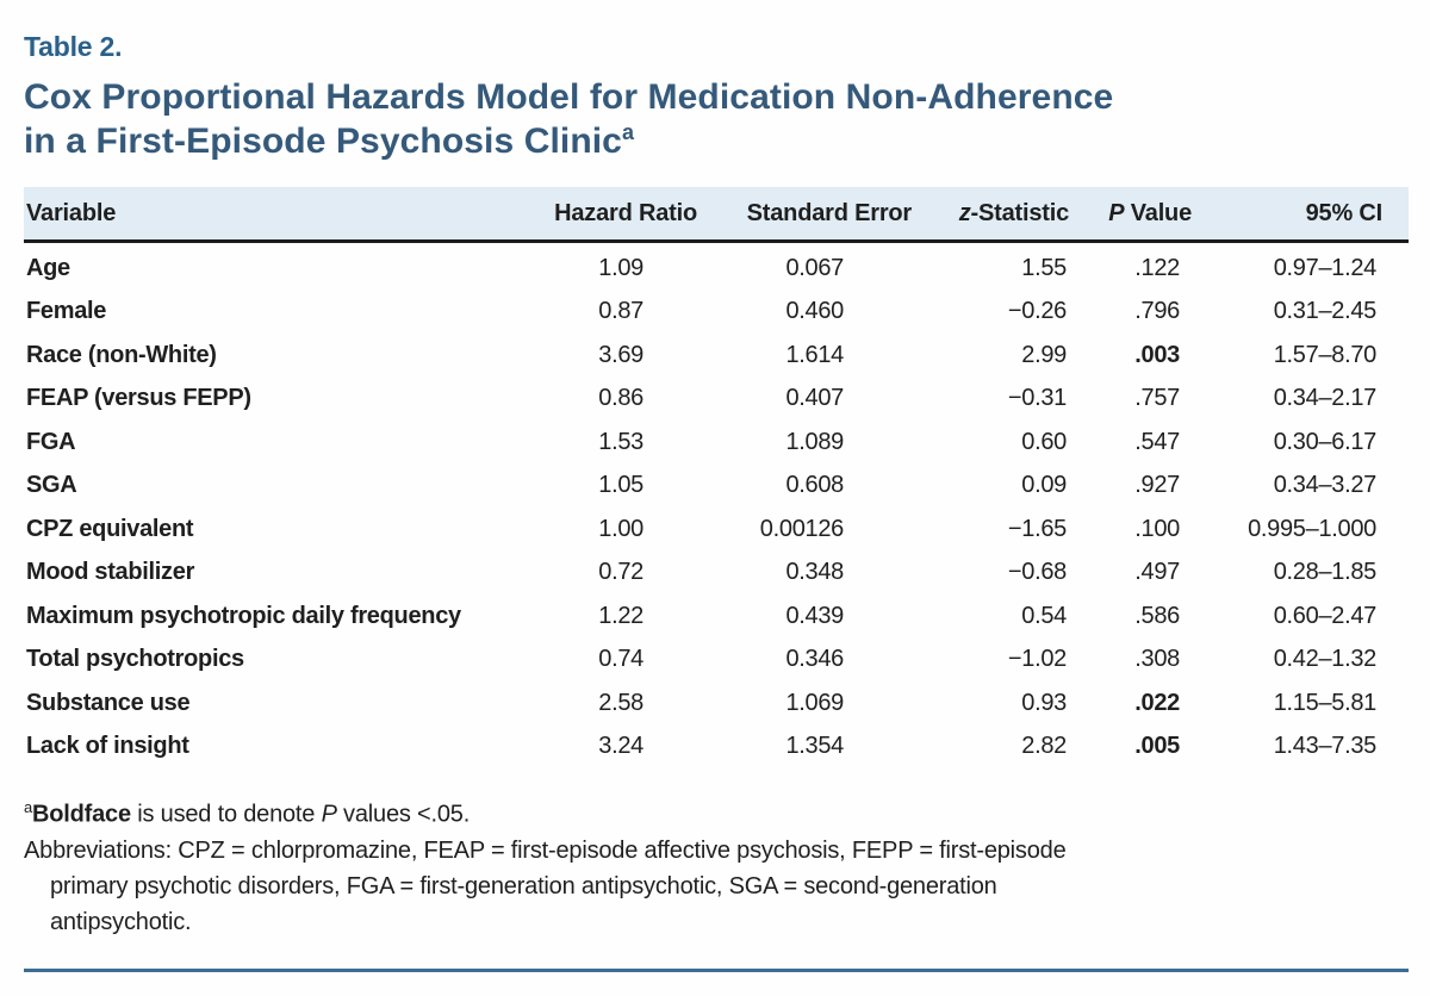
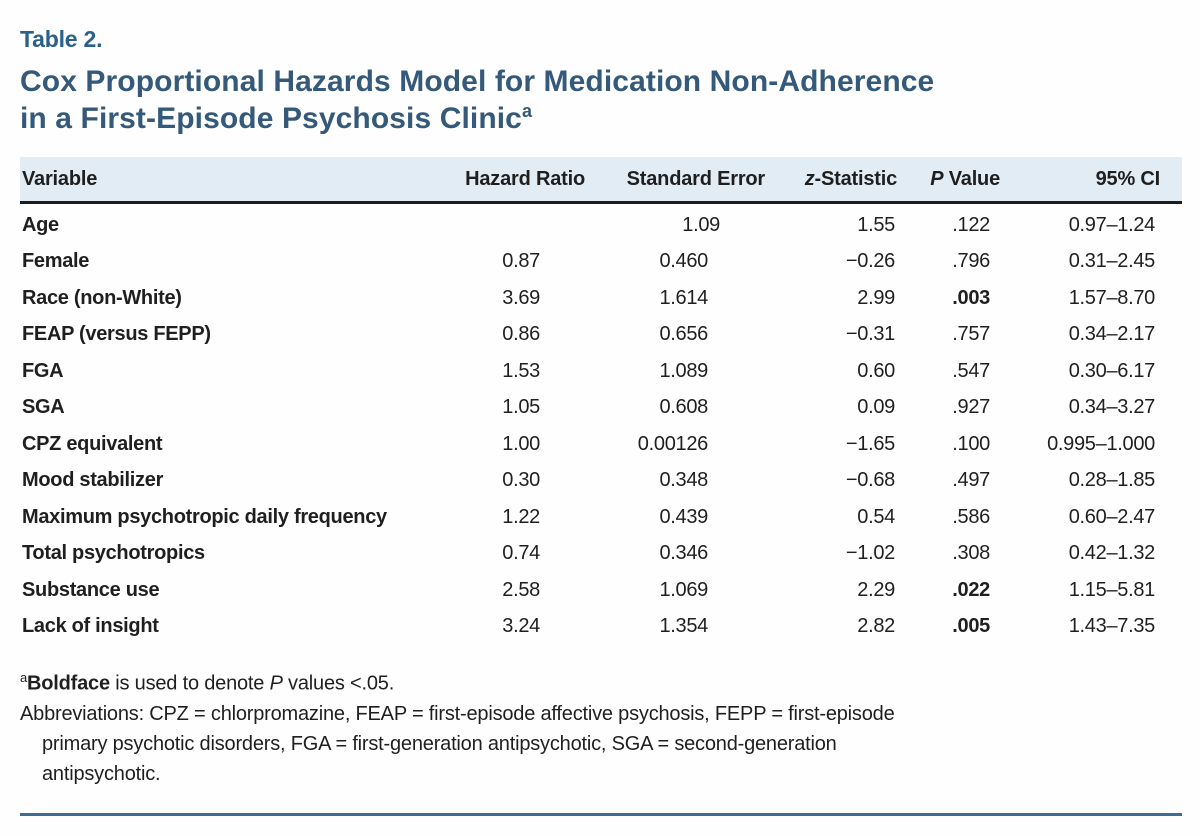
  Table 2.
  Cox Proportional Hazards Model for Medication Non-Adherence
  in a First-Episode Psychosis Clinica
  Variable
  Hazard Ratio
  Standard Error
  z-Statistic
  P Value
  95% CI
  Age
  1.09
- 0.067
  1.55
  .122
  0.97–1.24
  Female
  0.87
  0.460
  −0.26
  .796
  0.31–2.45
  Race (non-White)
  3.69
  1.614
  2.99
  .003
  1.57–8.70
  FEAP (versus FEPP)
  0.86
- 0.407
+ 0.656
  −0.31
  .757
  0.34–2.17
  FGA
  1.53
  1.089
  0.60
  .547
  0.30–6.17
  SGA
  1.05
  0.608
  0.09
  .927
  0.34–3.27
  CPZ equivalent
  1.00
  0.00126
  −1.65
  .100
  0.995–1.000
  Mood stabilizer
- 0.72
+ 0.30
  0.348
  −0.68
  .497
  0.28–1.85
  Maximum psychotropic daily frequency
  1.22
  0.439
  0.54
  .586
  0.60–2.47
  Total psychotropics
  0.74
  0.346
  −1.02
  .308
  0.42–1.32
  Substance use
  2.58
  1.069
- 0.93
+ 2.29
  .022
  1.15–5.81
  Lack of insight
  3.24
  1.354
  2.82
  .005
  1.43–7.35
  aBoldface is used to denote P values <.05.
  Abbreviations: CPZ = chlorpromazine, FEAP = first-episode affective psychosis, FEPP = first-episode
  primary psychotic disorders, FGA = first-generation antipsychotic, SGA = second-generation
  antipsychotic.
